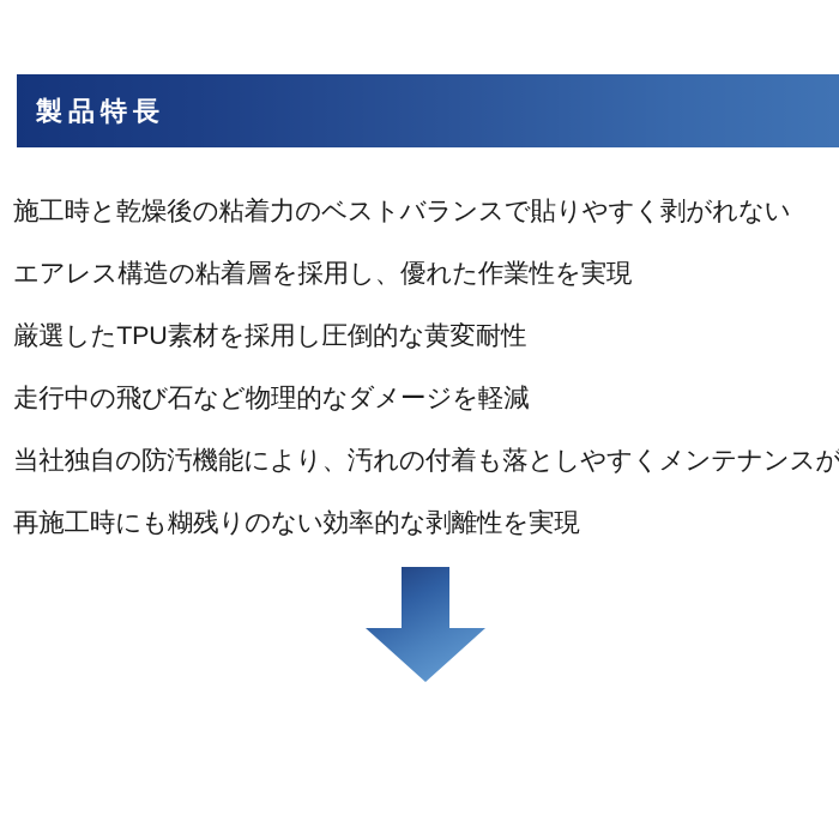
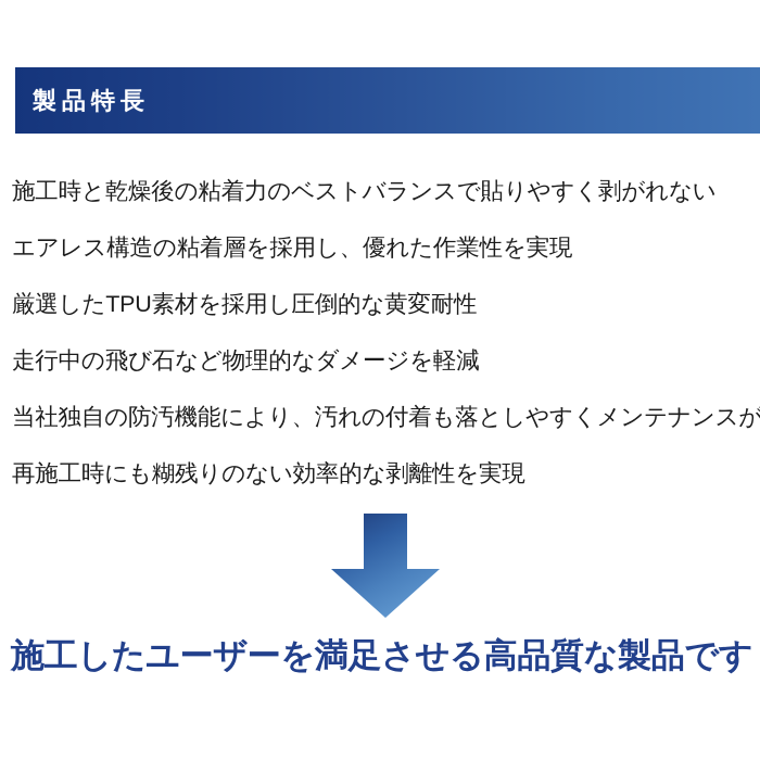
  製品特長
  施工時と乾燥後の粘着力のベストバランスで貼りやすく剥がれない
  エアレス構造の粘着層を採用し、優れた作業性を実現
  厳選したTPU素材を採用し圧倒的な黄変耐性
  走行中の飛び石など物理的なダメージを軽減
  当社独自の防汚機能により、汚れの付着も落としやすくメンテナンスが
  再施工時にも糊残りのない効率的な剥離性を実現
+ 施工したユーザーを満足させる高品質な製品です
